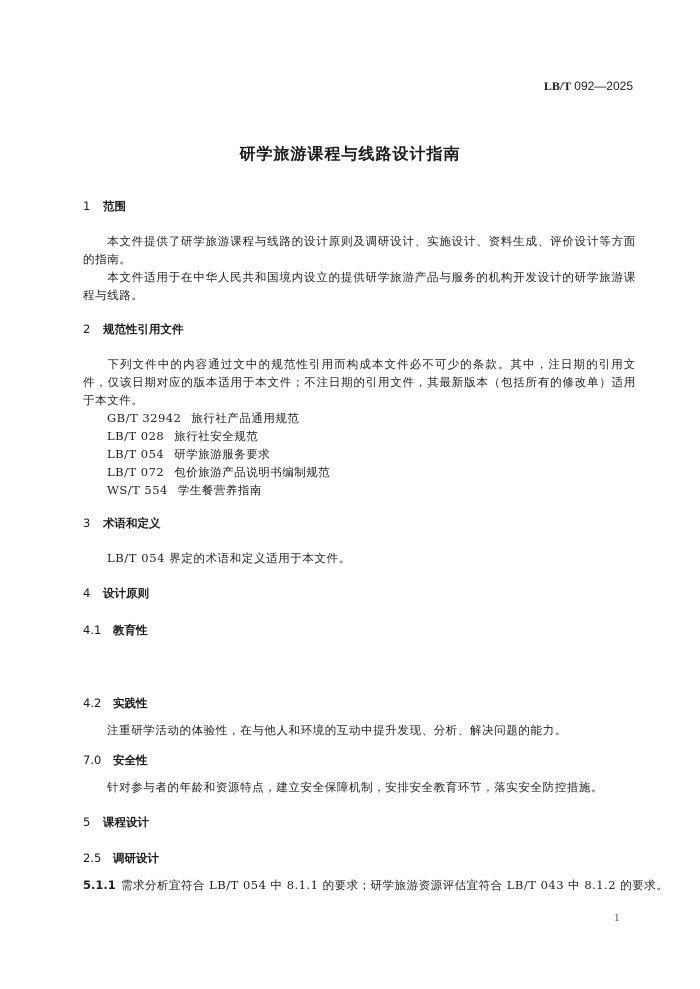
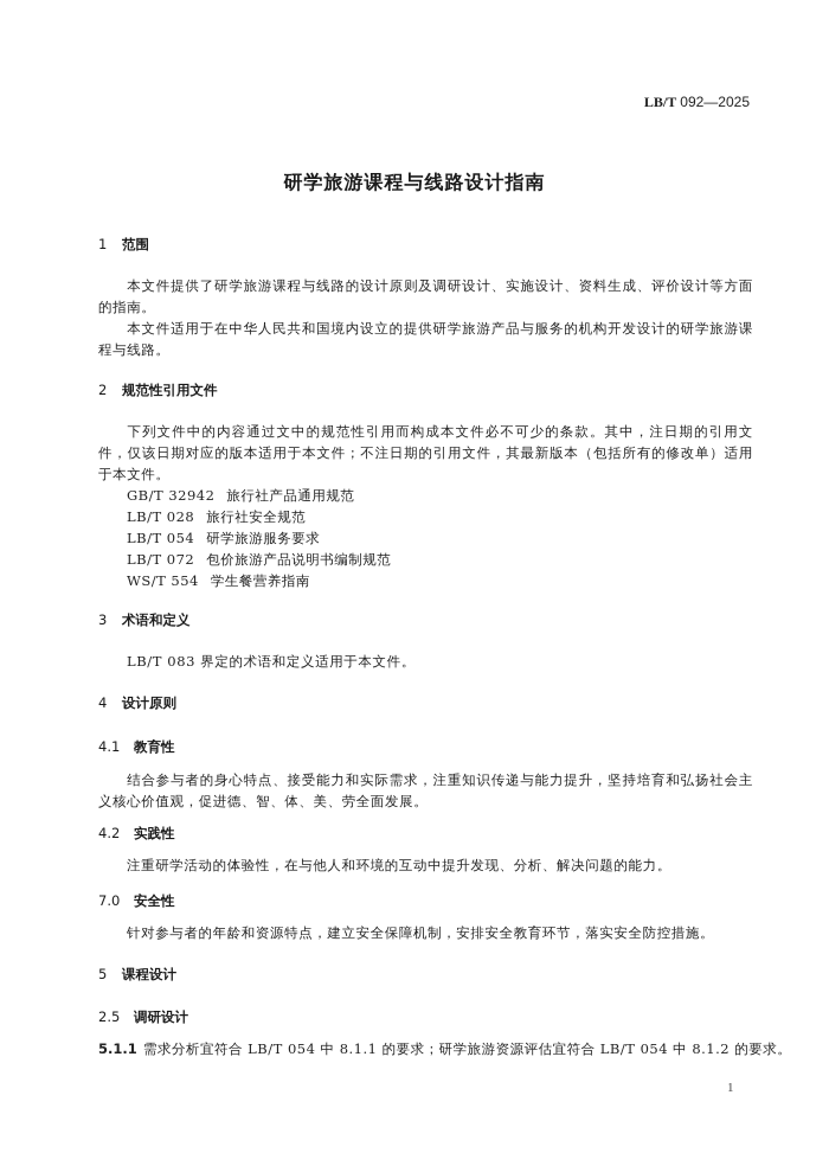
  LB/T 092—2025
  研学旅游课程与线路设计指南
  1 范围
  本文件提供了研学旅游课程与线路的设计原则及调研设计、实施设计、资料生成、评价设计等方面的指南。
  本文件适用于在中华人民共和国境内设立的提供研学旅游产品与服务的机构开发设计的研学旅游课程与线路。
  2 规范性引用文件
  下列文件中的内容通过文中的规范性引用而构成本文件必不可少的条款。其中，注日期的引用文件，仅该日期对应的版本适用于本文件；不注日期的引用文件，其最新版本（包括所有的修改单）适用于本文件。
  GB/T 32942 旅行社产品通用规范
  LB/T 028 旅行社安全规范
  LB/T 054 研学旅游服务要求
  LB/T 072 包价旅游产品说明书编制规范
  WS/T 554 学生餐营养指南
  3 术语和定义
- LB/T 054 界定的术语和定义适用于本文件。
+ LB/T 083 界定的术语和定义适用于本文件。
  4 设计原则
  4.1 教育性
+ 结合参与者的身心特点、接受能力和实际需求，注重知识传递与能力提升，坚持培育和弘扬社会主义核心价值观，促进德、智、体、美、劳全面发展。
  4.2 实践性
  注重研学活动的体验性，在与他人和环境的互动中提升发现、分析、解决问题的能力。
  7.0 安全性
  针对参与者的年龄和资源特点，建立安全保障机制，安排安全教育环节，落实安全防控措施。
  5 课程设计
  2.5 调研设计
- 5.1.1 需求分析宜符合 LB/T 054 中 8.1.1 的要求；研学旅游资源评估宜符合 LB/T 043 中 8.1.2 的要求。
+ 5.1.1 需求分析宜符合 LB/T 054 中 8.1.1 的要求；研学旅游资源评估宜符合 LB/T 054 中 8.1.2 的要求。
  1
